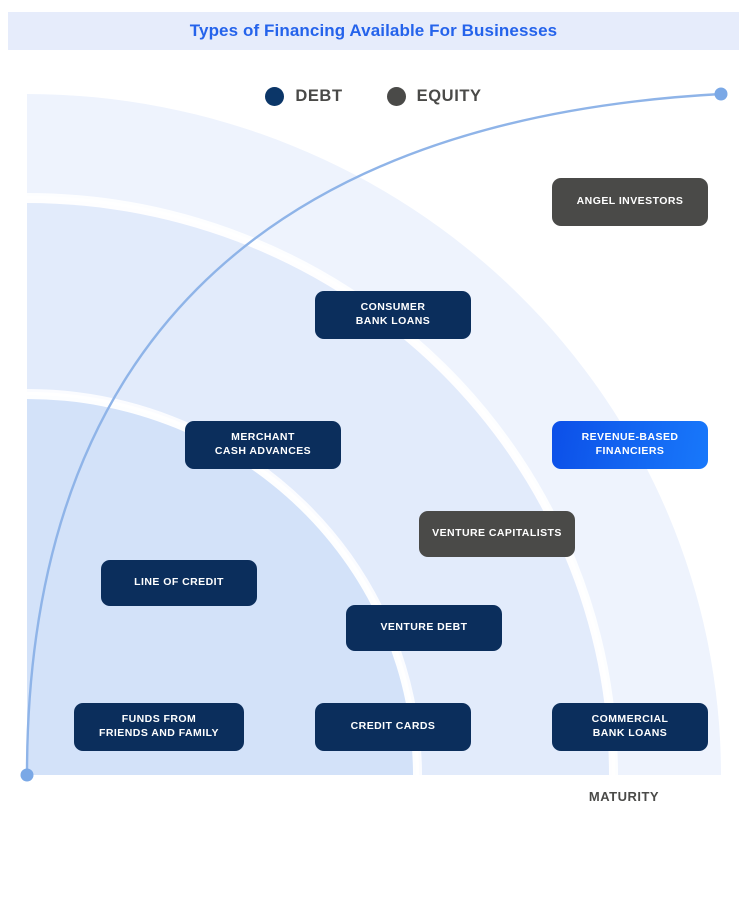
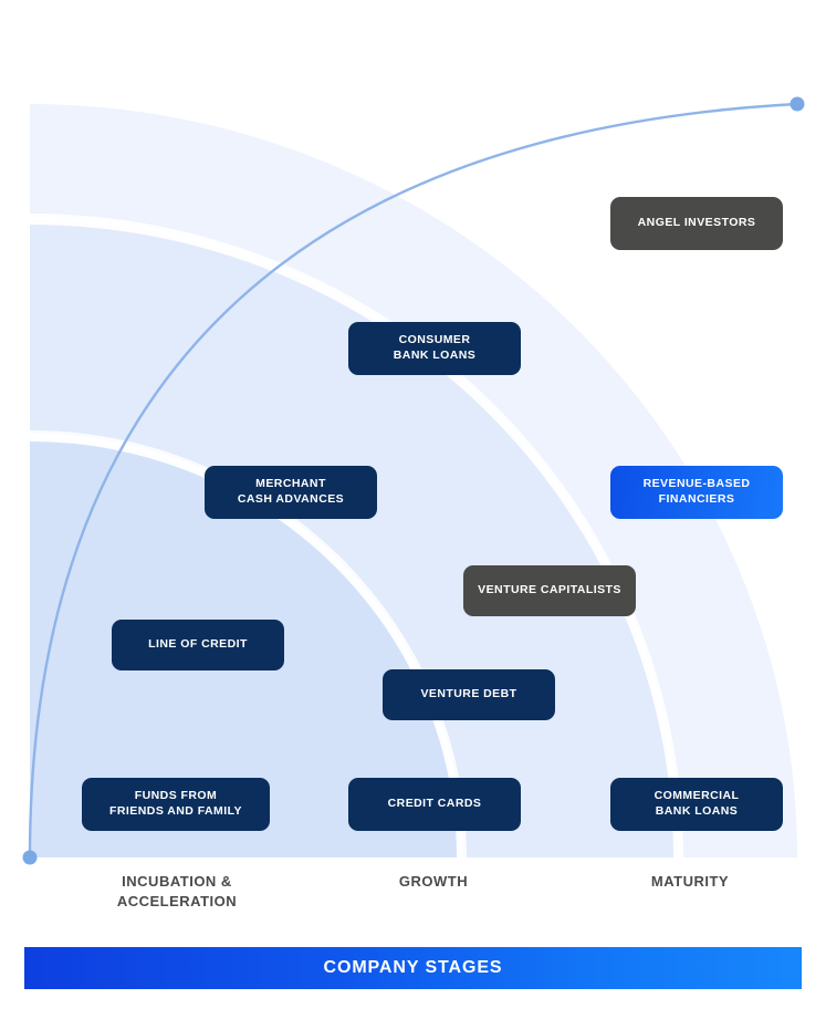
- Types of Financing Available For Businesses
- DEBT
- EQUITY
  ANGEL INVESTORS
  CONSUMER
  BANK LOANS
  MERCHANT
  CASH ADVANCES
  REVENUE-BASED
  FINANCIERS
  VENTURE CAPITALISTS
  LINE OF CREDIT
  VENTURE DEBT
  FUNDS FROM
  FRIENDS AND FAMILY
  CREDIT CARDS
  COMMERCIAL
  BANK LOANS
+ INCUBATION &
+ ACCELERATION
+ GROWTH
  MATURITY
+ COMPANY STAGES
